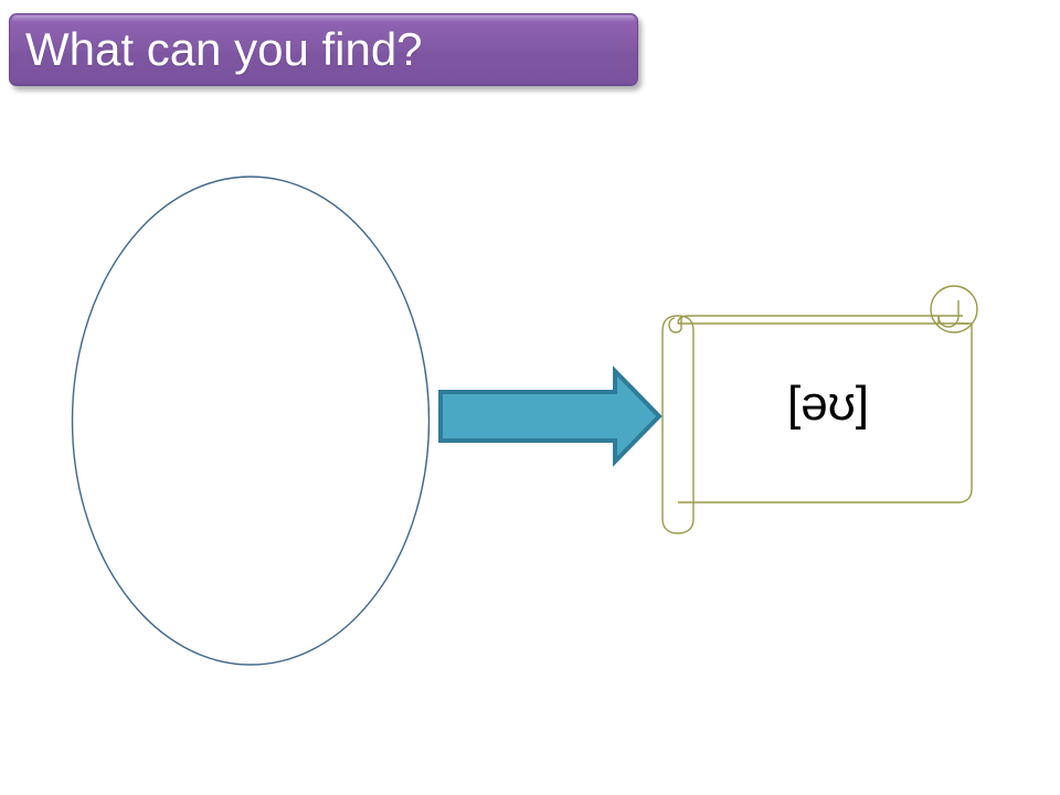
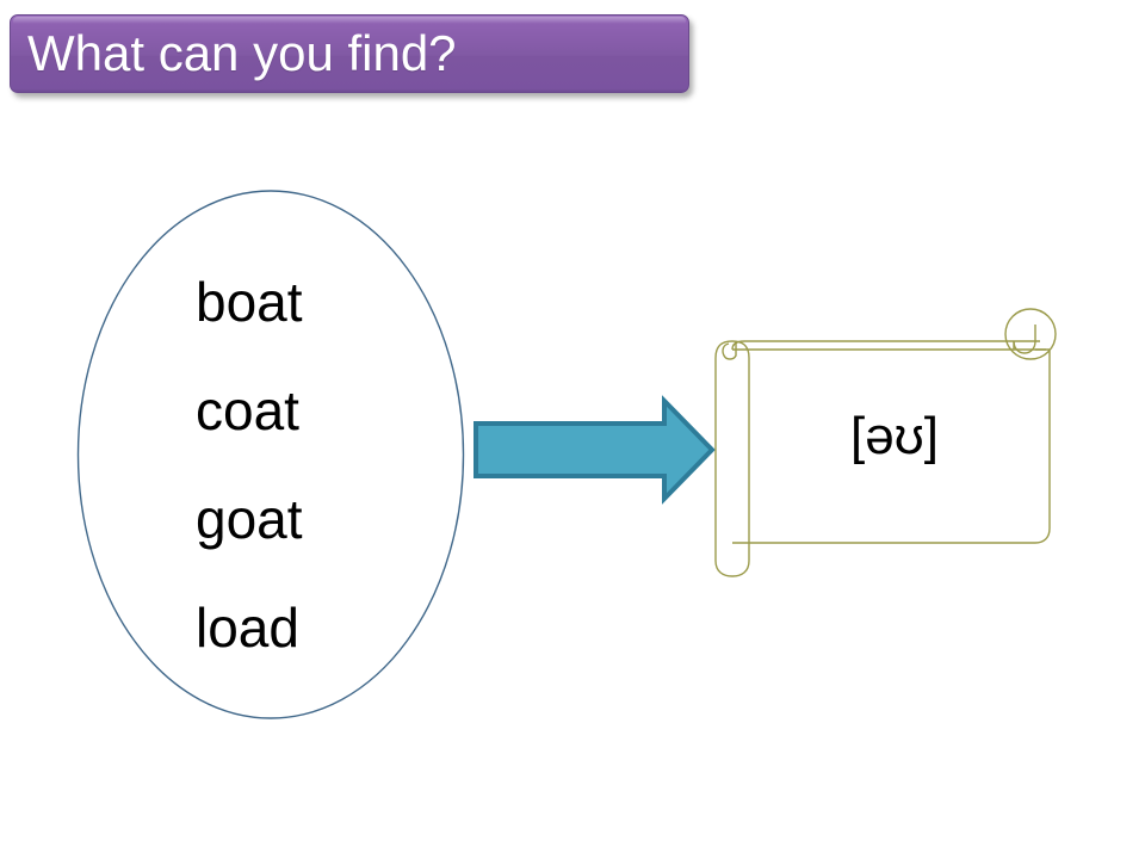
  What can you find?
+ boat
+ coat
+ goat
+ load
  [əʊ]
